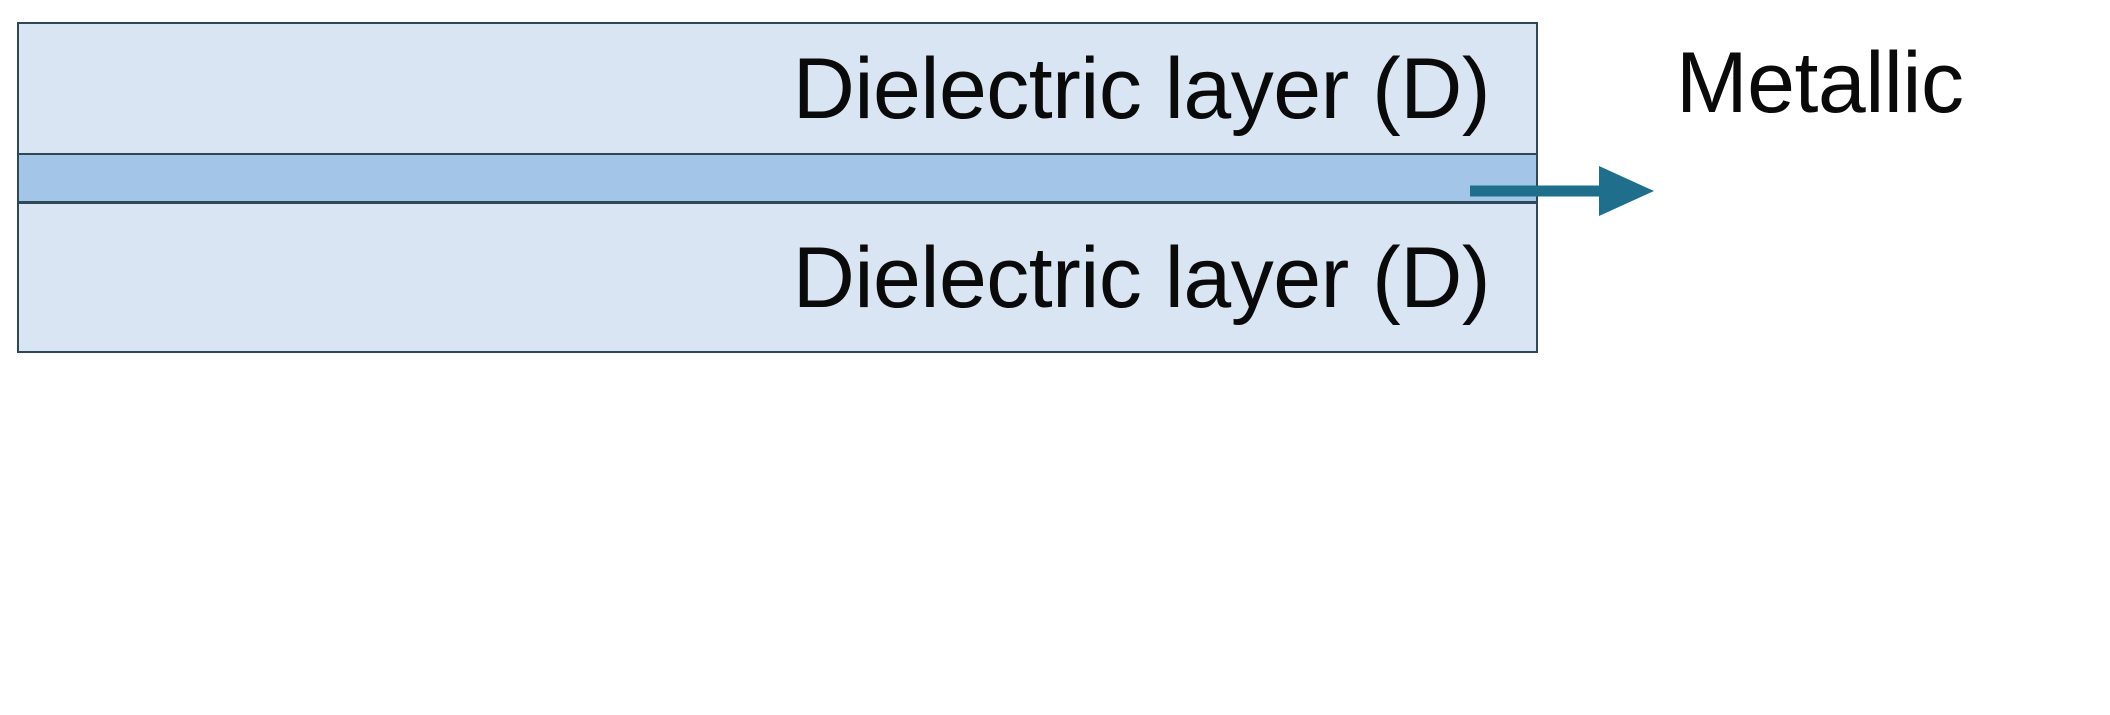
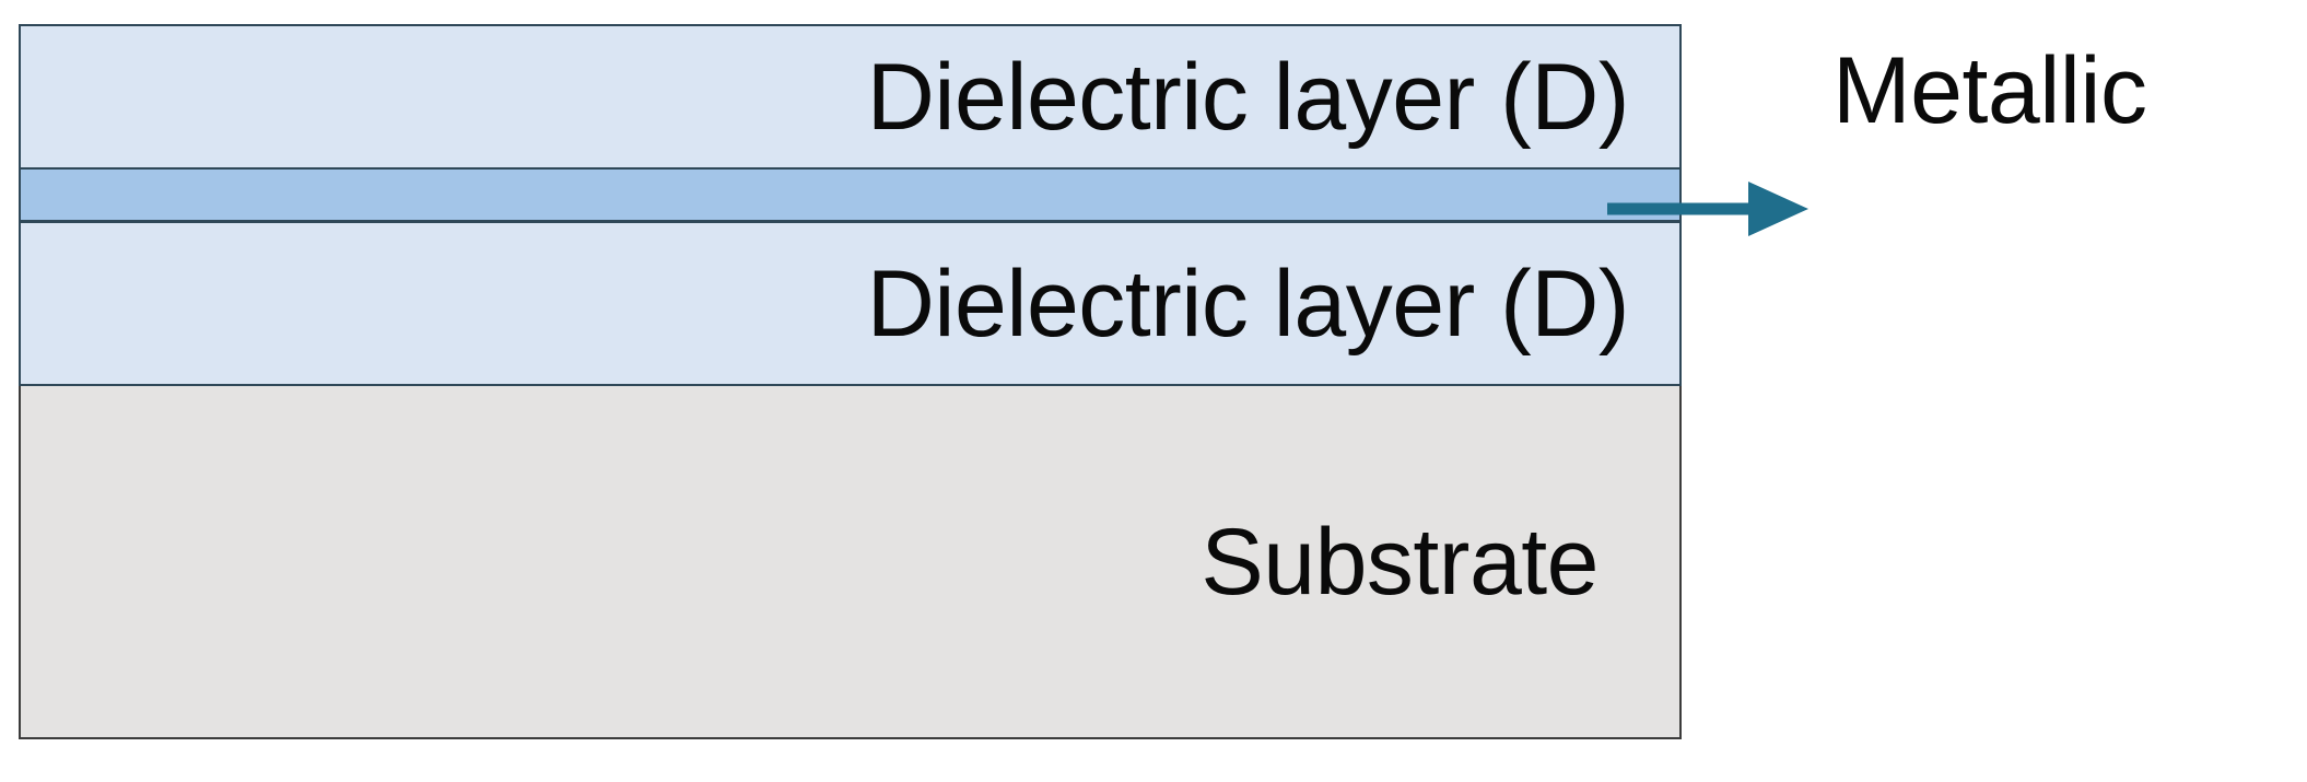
  Dielectric layer (D)
  Dielectric layer (D)
+ Substrate
  Metallic
